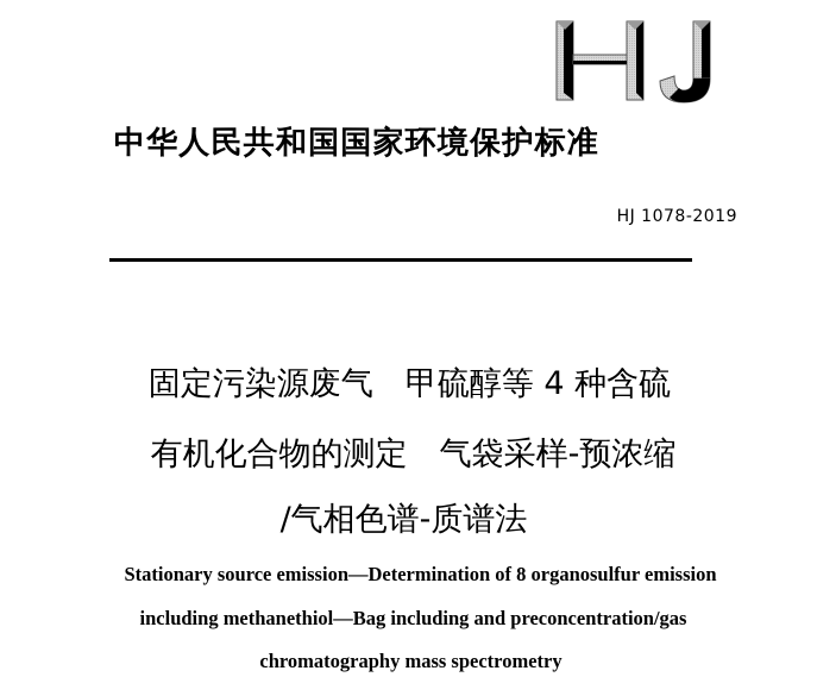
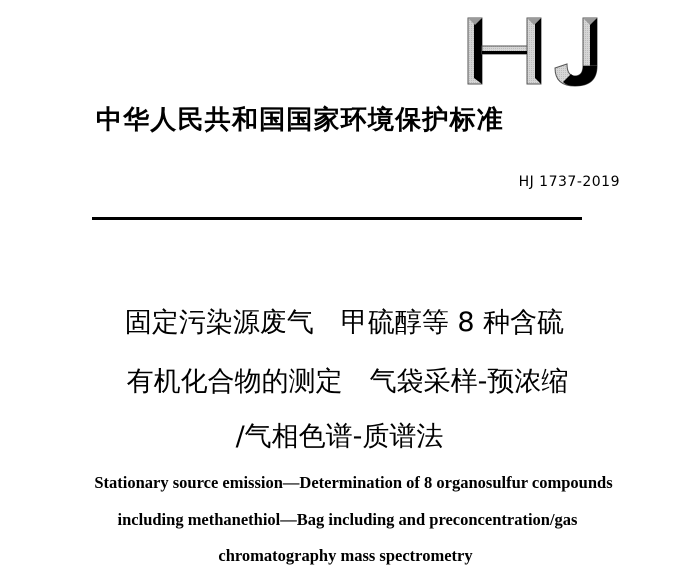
  中华人民共和国国家环境保护标准
- HJ 1078-2019
+ HJ 1737-2019
- 固定污染源废气 甲硫醇等 4 种含硫
+ 固定污染源废气 甲硫醇等 8 种含硫
  有机化合物的测定 气袋采样-预浓缩
  /气相色谱-质谱法
- Stationary source emission—Determination of 8 organosulfur emission
+ Stationary source emission—Determination of 8 organosulfur compounds
  including methanethiol—Bag including and preconcentration/gas
  chromatography mass spectrometry
